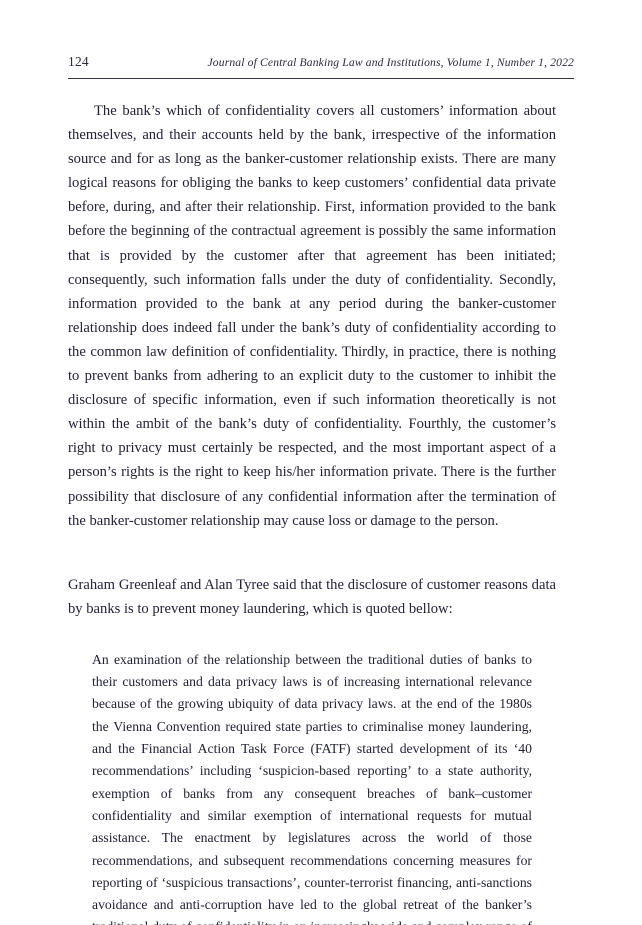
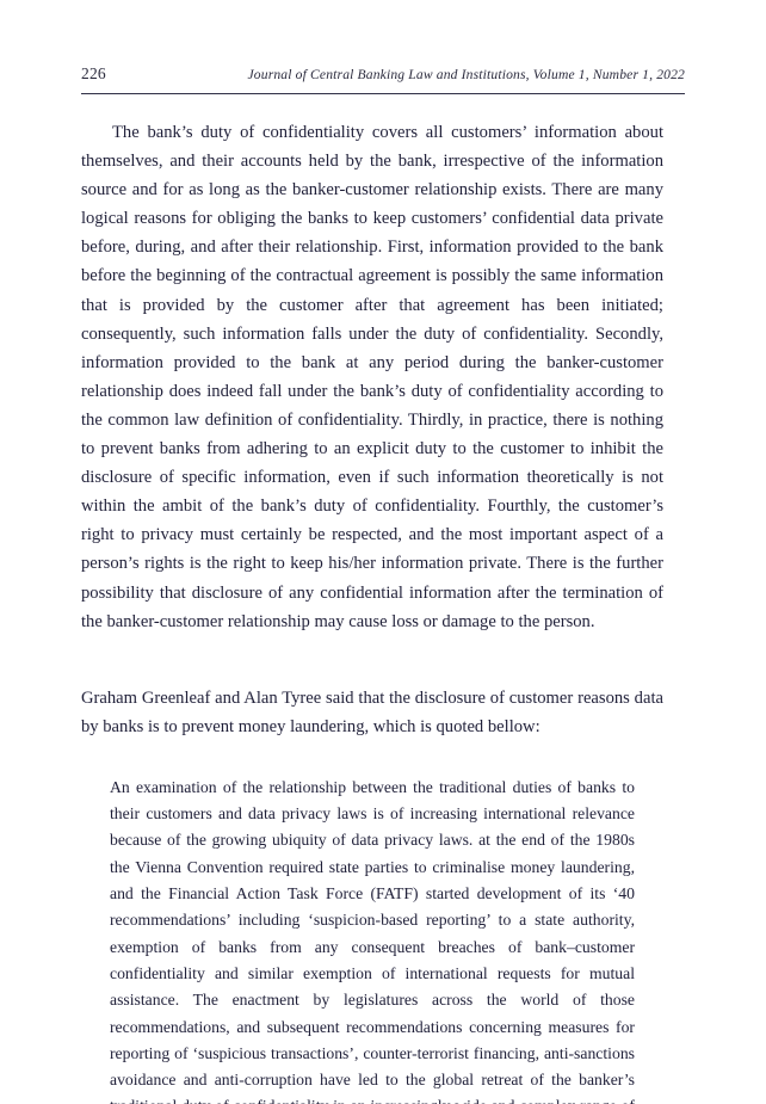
- 124
+ 226
  Journal of Central Banking Law and Institutions, Volume 1, Number 1, 2022
- The bank’s which of confidentiality covers all customers’ information about themselves, and their accounts held by the bank, irrespective of the information source and for as long as the banker-customer relationship exists. There are many logical reasons for obliging the banks to keep customers’ confidential data private before, during, and after their relationship. First, information provided to the bank before the beginning of the contractual agreement is possibly the same information that is provided by the customer after that agreement has been initiated; consequently, such information falls under the duty of confidentiality. Secondly, information provided to the bank at any period during the banker-customer relationship does indeed fall under the bank’s duty of confidentiality according to the common law definition of confidentiality. Thirdly, in practice, there is nothing to prevent banks from adhering to an explicit duty to the customer to inhibit the disclosure of specific information, even if such information theoretically is not within the ambit of the bank’s duty of confidentiality. Fourthly, the customer’s right to privacy must certainly be respected, and the most important aspect of a person’s rights is the right to keep his/her information private. There is the further possibility that disclosure of any confidential information after the termination of the banker-customer relationship may cause loss or damage to the person.
+ The bank’s duty of confidentiality covers all customers’ information about themselves, and their accounts held by the bank, irrespective of the information source and for as long as the banker-customer relationship exists. There are many logical reasons for obliging the banks to keep customers’ confidential data private before, during, and after their relationship. First, information provided to the bank before the beginning of the contractual agreement is possibly the same information that is provided by the customer after that agreement has been initiated; consequently, such information falls under the duty of confidentiality. Secondly, information provided to the bank at any period during the banker-customer relationship does indeed fall under the bank’s duty of confidentiality according to the common law definition of confidentiality. Thirdly, in practice, there is nothing to prevent banks from adhering to an explicit duty to the customer to inhibit the disclosure of specific information, even if such information theoretically is not within the ambit of the bank’s duty of confidentiality. Fourthly, the customer’s right to privacy must certainly be respected, and the most important aspect of a person’s rights is the right to keep his/her information private. There is the further possibility that disclosure of any confidential information after the termination of the banker-customer relationship may cause loss or damage to the person.
  Graham Greenleaf and Alan Tyree said that the disclosure of customer reasons data by banks is to prevent money laundering, which is quoted bellow:
  An examination of the relationship between the traditional duties of banks to their customers and data privacy laws is of increasing international relevance because of the growing ubiquity of data privacy laws. at the end of the 1980s the Vienna Convention required state parties to criminalise money laundering, and the Financial Action Task Force (FATF) started development of its ‘40 recommendations’ including ‘suspicion-based reporting’ to a state authority, exemption of banks from any consequent breaches of bank–customer confidentiality and similar exemption of international requests for mutual assistance. The enactment by legislatures across the world of those recommendations, and subsequent recommendations concerning measures for reporting of ‘suspicious transactions’, counter-terrorist financing, anti-sanctions avoidance and anti-corruption have led to the global retreat of the banker’s
